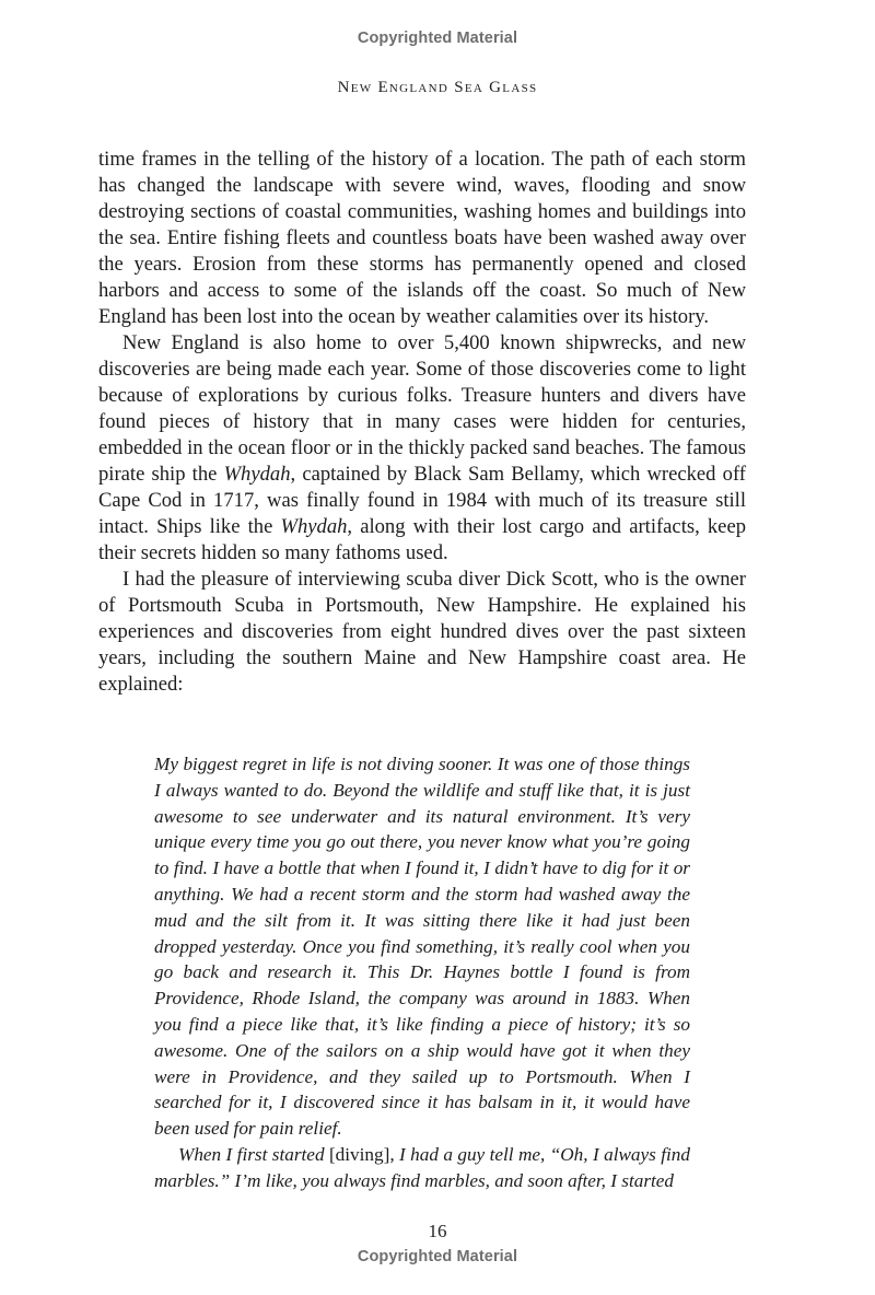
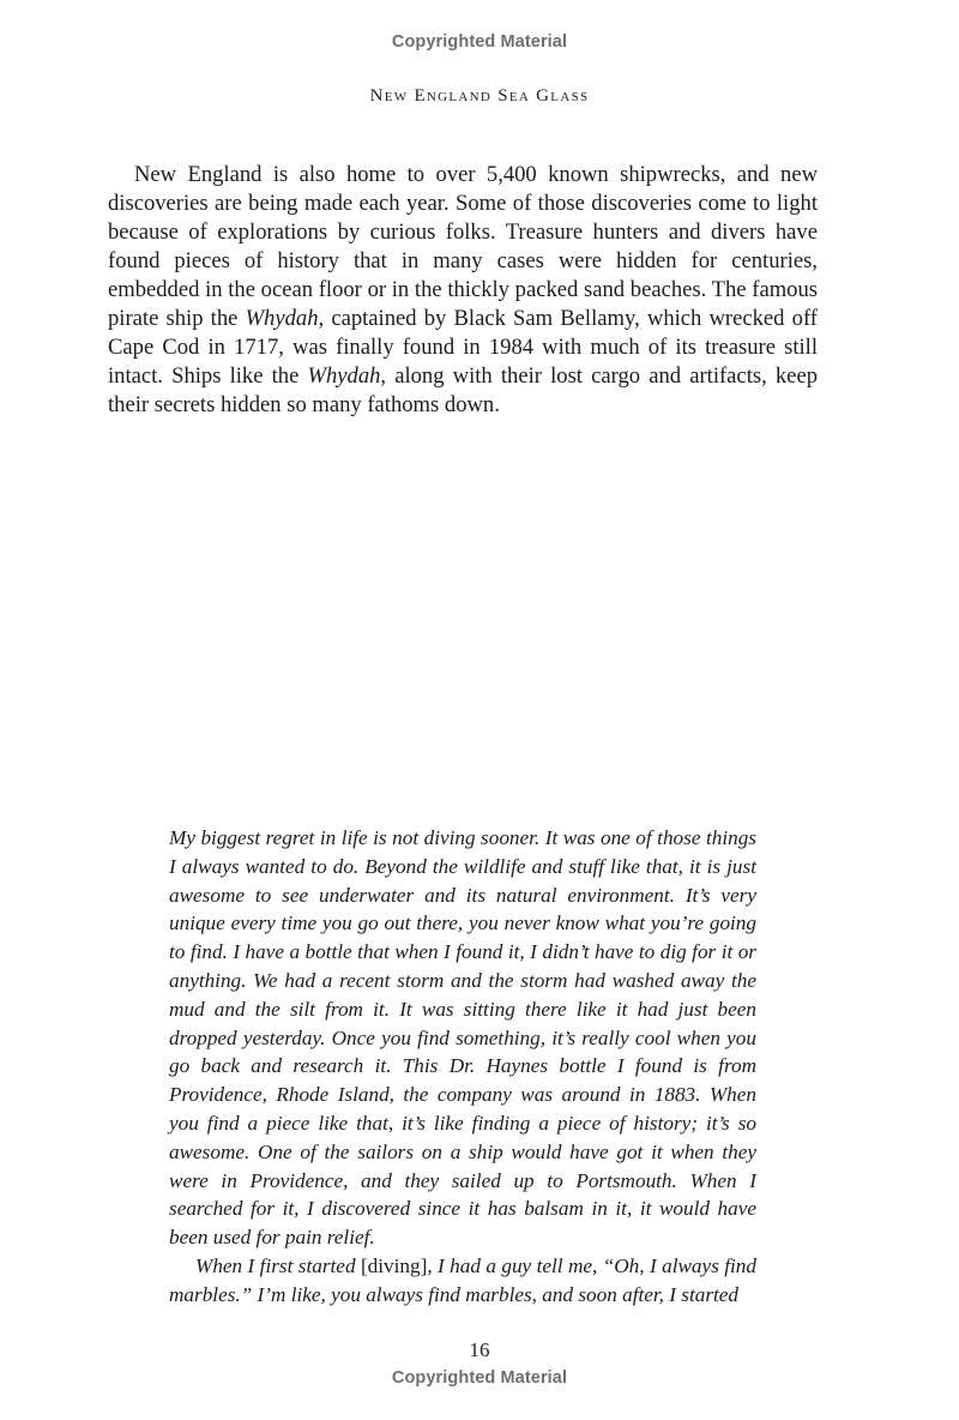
  Copyrighted Material
  New England Sea Glass
- time frames in the telling of the history of a location. The path of each storm has changed the landscape with severe wind, waves, flooding and snow destroying sections of coastal communities, washing homes and buildings into the sea. Entire fishing fleets and countless boats have been washed away over the years. Erosion from these storms has permanently opened and closed harbors and access to some of the islands off the coast. So much of New England has been lost into the ocean by weather calamities over its history.
- New England is also home to over 5,400 known shipwrecks, and new discoveries are being made each year. Some of those discoveries come to light because of explorations by curious folks. Treasure hunters and divers have found pieces of history that in many cases were hidden for centuries, embedded in the ocean floor or in the thickly packed sand beaches. The famous pirate ship the Whydah, captained by Black Sam Bellamy, which wrecked off Cape Cod in 1717, was finally found in 1984 with much of its treasure still intact. Ships like the Whydah, along with their lost cargo and artifacts, keep their secrets hidden so many fathoms used.
+ New England is also home to over 5,400 known shipwrecks, and new discoveries are being made each year. Some of those discoveries come to light because of explorations by curious folks. Treasure hunters and divers have found pieces of history that in many cases were hidden for centuries, embedded in the ocean floor or in the thickly packed sand beaches. The famous pirate ship the Whydah, captained by Black Sam Bellamy, which wrecked off Cape Cod in 1717, was finally found in 1984 with much of its treasure still intact. Ships like the Whydah, along with their lost cargo and artifacts, keep their secrets hidden so many fathoms down.
- I had the pleasure of interviewing scuba diver Dick Scott, who is the owner of Portsmouth Scuba in Portsmouth, New Hampshire. He explained his experiences and discoveries from eight hundred dives over the past sixteen years, including the southern Maine and New Hampshire coast area. He explained:
  My biggest regret in life is not diving sooner. It was one of those things I always wanted to do. Beyond the wildlife and stuff like that, it is just awesome to see underwater and its natural environment. It’s very unique every time you go out there, you never know what you’re going to find. I have a bottle that when I found it, I didn’t have to dig for it or anything. We had a recent storm and the storm had washed away the mud and the silt from it. It was sitting there like it had just been dropped yesterday. Once you find something, it’s really cool when you go back and research it. This Dr. Haynes bottle I found is from Providence, Rhode Island, the company was around in 1883. When you find a piece like that, it’s like finding a piece of history; it’s so awesome. One of the sailors on a ship would have got it when they were in Providence, and they sailed up to Portsmouth. When I searched for it, I discovered since it has balsam in it, it would have been used for pain relief.
  When I first started [diving], I had a guy tell me, “Oh, I always find marbles.” I’m like, you always find marbles, and soon after, I started
  16
  Copyrighted Material
